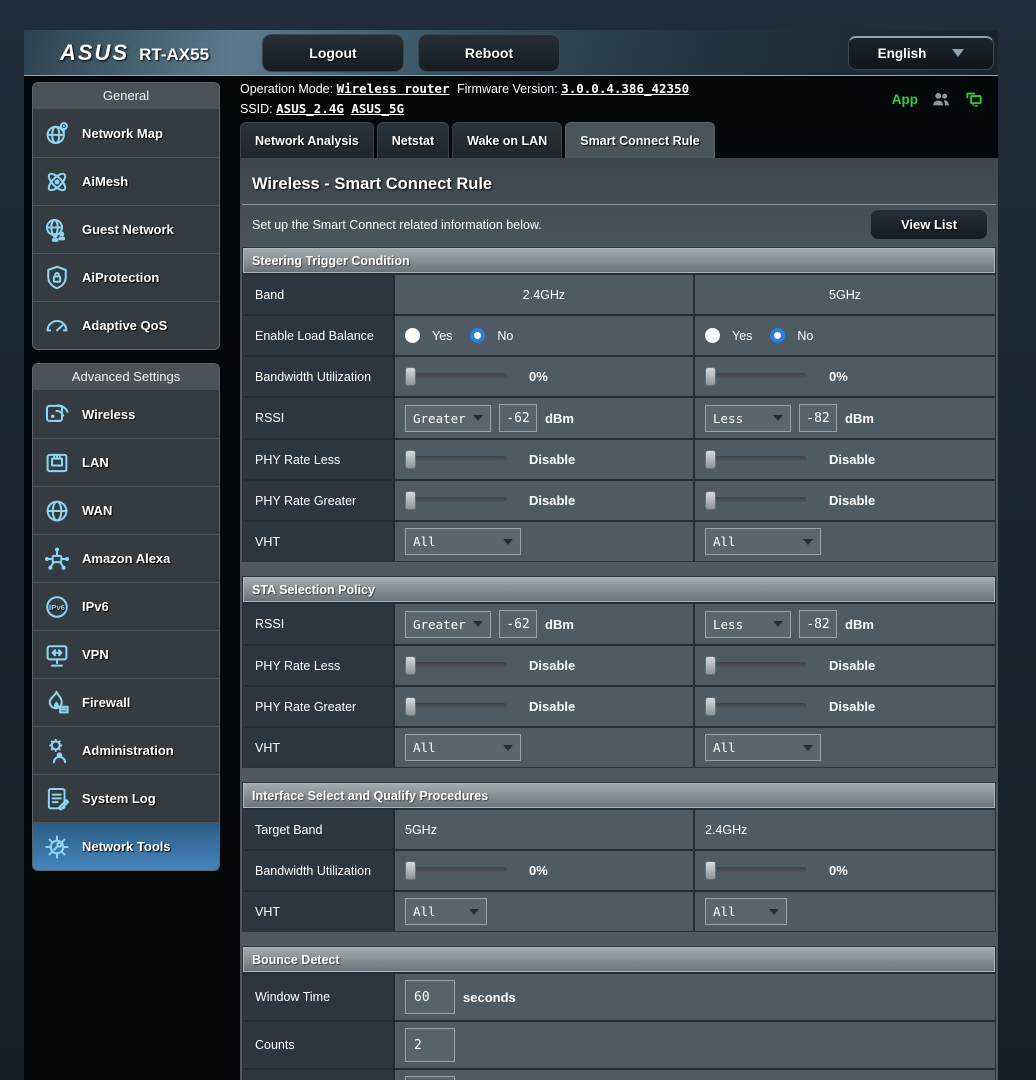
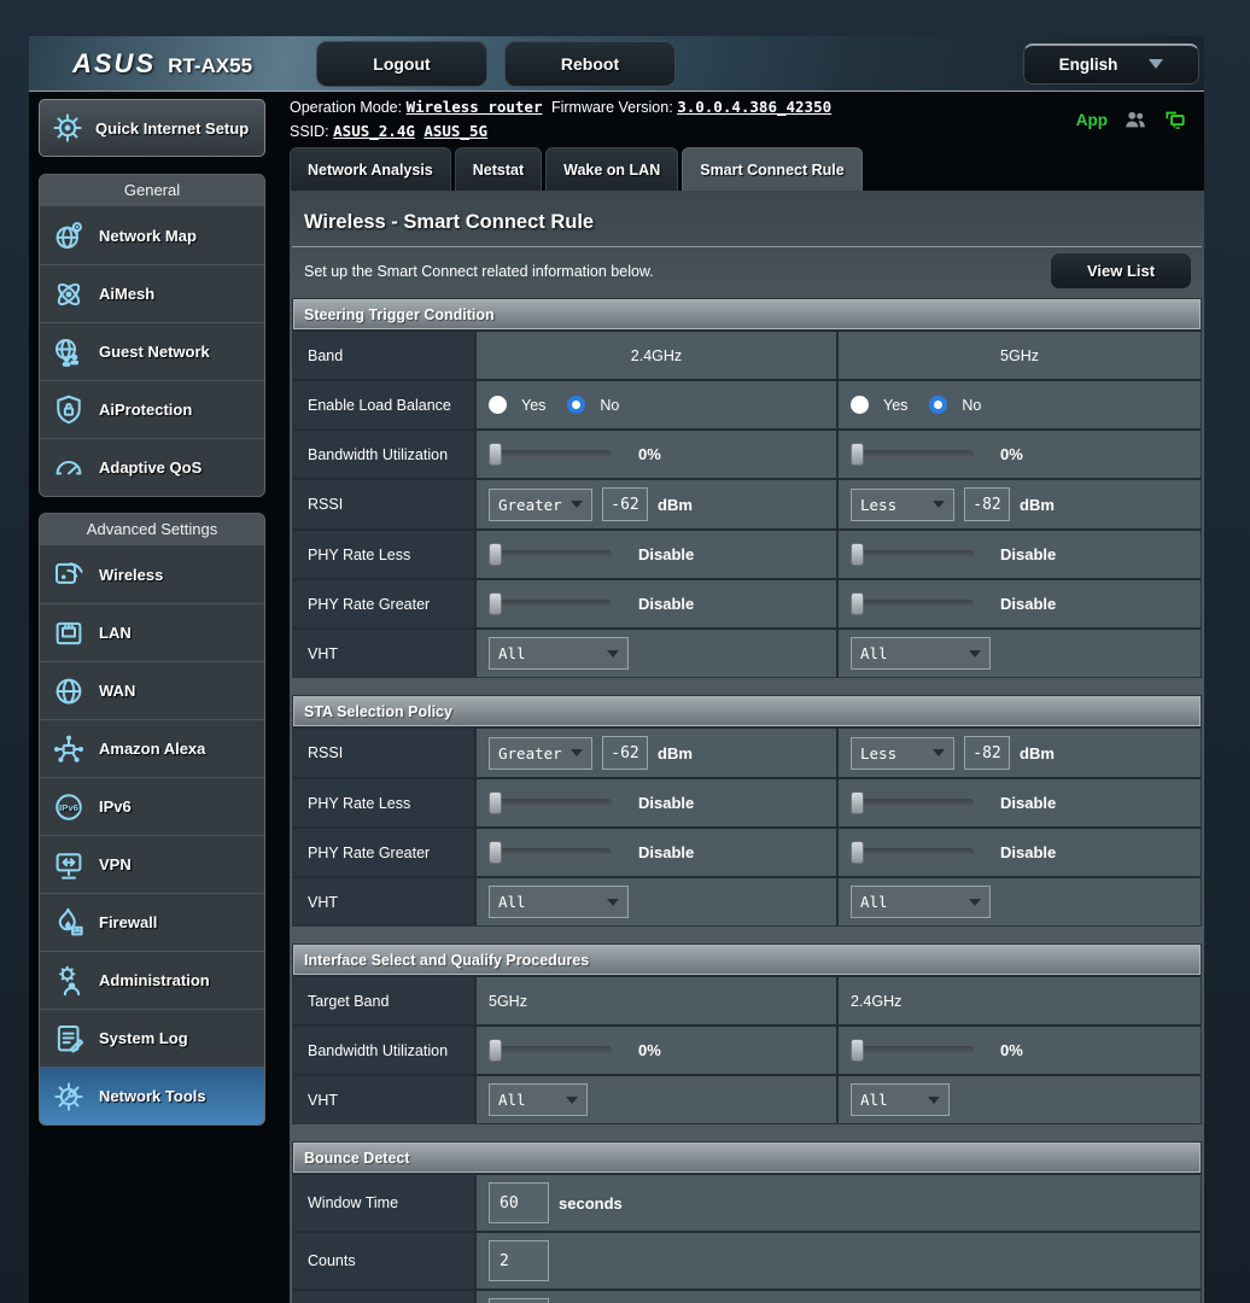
  ASUS
  RT-AX55
  Logout
  Reboot
  English
  Operation Mode: Wireless router Firmware Version: 3.0.0.4.386_42350
  SSID: ASUS_2.4G ASUS_5G
  App
  Network Analysis
  Netstat
  Wake on LAN
  Smart Connect Rule
  Wireless - Smart Connect Rule
  Set up the Smart Connect related information below.
  View List
  Steering Trigger Condition
  Band
  2.4GHz
  5GHz
  Enable Load Balance
  Yes
  No
  Yes
  No
  Bandwidth Utilization
  0%
  0%
  RSSI
  Greater
  -62
  dBm
  Less
  -82
  dBm
  PHY Rate Less
  Disable
  Disable
  PHY Rate Greater
  Disable
  Disable
  VHT
  All
  All
  STA Selection Policy
  RSSI
  Greater
  -62
  dBm
  Less
  -82
  dBm
  PHY Rate Less
  Disable
  Disable
  PHY Rate Greater
  Disable
  Disable
  VHT
  All
  All
  Interface Select and Qualify Procedures
  Target Band
  5GHz
  2.4GHz
  Bandwidth Utilization
  0%
  0%
  VHT
  All
  All
  Bounce Detect
  Window Time
  60
  seconds
  Counts
  2
+ Quick Internet Setup
  General
  Network Map
  AiMesh
  Guest Network
  AiProtection
  Adaptive QoS
  Advanced Settings
  Wireless
  LAN
  WAN
  Amazon Alexa
  IPv6
  VPN
  Firewall
  Administration
  System Log
  Network Tools
